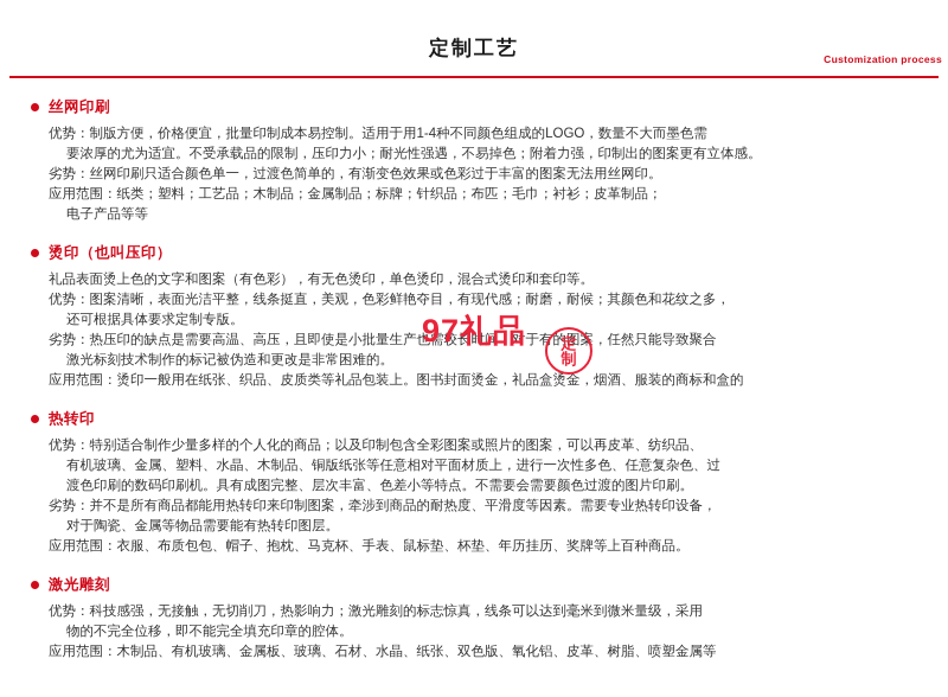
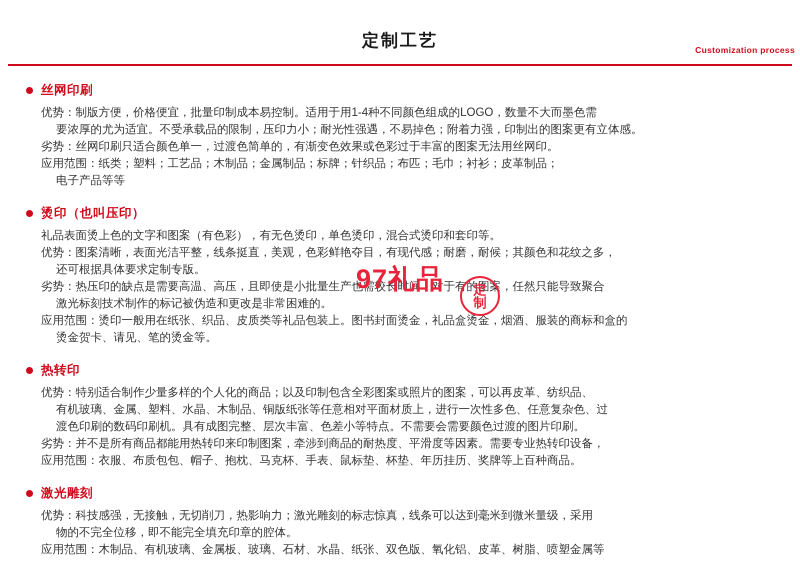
  定制工艺
  Customization process
  丝网印刷
  优势：
  制版方便，价格便宜，批量印制成本易控制。适用于用1-4种不同颜色组成的LOGO，数量不大而墨色需
  要浓厚的尤为适宜。不受承载品的限制，压印力小；耐光性强遇，不易掉色；附着力强，印制出的图案更有立体感。
  劣势：
  丝网印刷只适合颜色单一，过渡色简单的，有渐变色效果或色彩过于丰富的图案无法用丝网印。
  应用范围：
  纸类；塑料；工艺品；木制品；金属制品；标牌；针织品；布匹；毛巾；衬衫；皮革制品；
  电子产品等等
  烫印（也叫压印）
  礼品表面烫上色的文字和图案（有色彩），有无色烫印，单色烫印，混合式烫印和套印等。
  优势：
  图案清晰，表面光洁平整，线条挺直，美观，色彩鲜艳夺目，有现代感；耐磨，耐候；其颜色和花纹之多，
  还可根据具体要求定制专版。
  劣势：
  热压印的缺点是需要高温、高压，且即使是小批量生产也需较长时间，对于有的图案，任然只能导致聚合
  激光标刻技术制作的标记被伪造和更改是非常困难的。
  应用范围：
  烫印一般用在纸张、织品、皮质类等礼品包装上。图书封面烫金，礼品盒烫金，烟酒、服装的商标和盒的
+ 烫金贺卡、请见、笔的烫金等。
  热转印
  优势：
  特别适合制作少量多样的个人化的商品；以及印制包含全彩图案或照片的图案，可以再皮革、纺织品、
  有机玻璃、金属、塑料、水晶、木制品、铜版纸张等任意相对平面材质上，进行一次性多色、任意复杂色、过
  渡色印刷的数码印刷机。具有成图完整、层次丰富、色差小等特点。不需要会需要颜色过渡的图片印刷。
  劣势：
  并不是所有商品都能用热转印来印制图案，牵涉到商品的耐热度、平滑度等因素。需要专业热转印设备，
- 对于陶瓷、金属等物品需要能有热转印图层。
  应用范围：
  衣服、布质包包、帽子、抱枕、马克杯、手表、鼠标垫、杯垫、年历挂历、奖牌等上百种商品。
  激光雕刻
  优势：
  科技感强，无接触，无切削刀，热影响力；激光雕刻的标志惊真，线条可以达到毫米到微米量级，采用
  物的不完全位移，即不能完全填充印章的腔体。
  应用范围：
  木制品、有机玻璃、金属板、玻璃、石材、水晶、纸张、双色版、氧化铝、皮革、树脂、喷塑金属等
  97礼品
  定
  制
